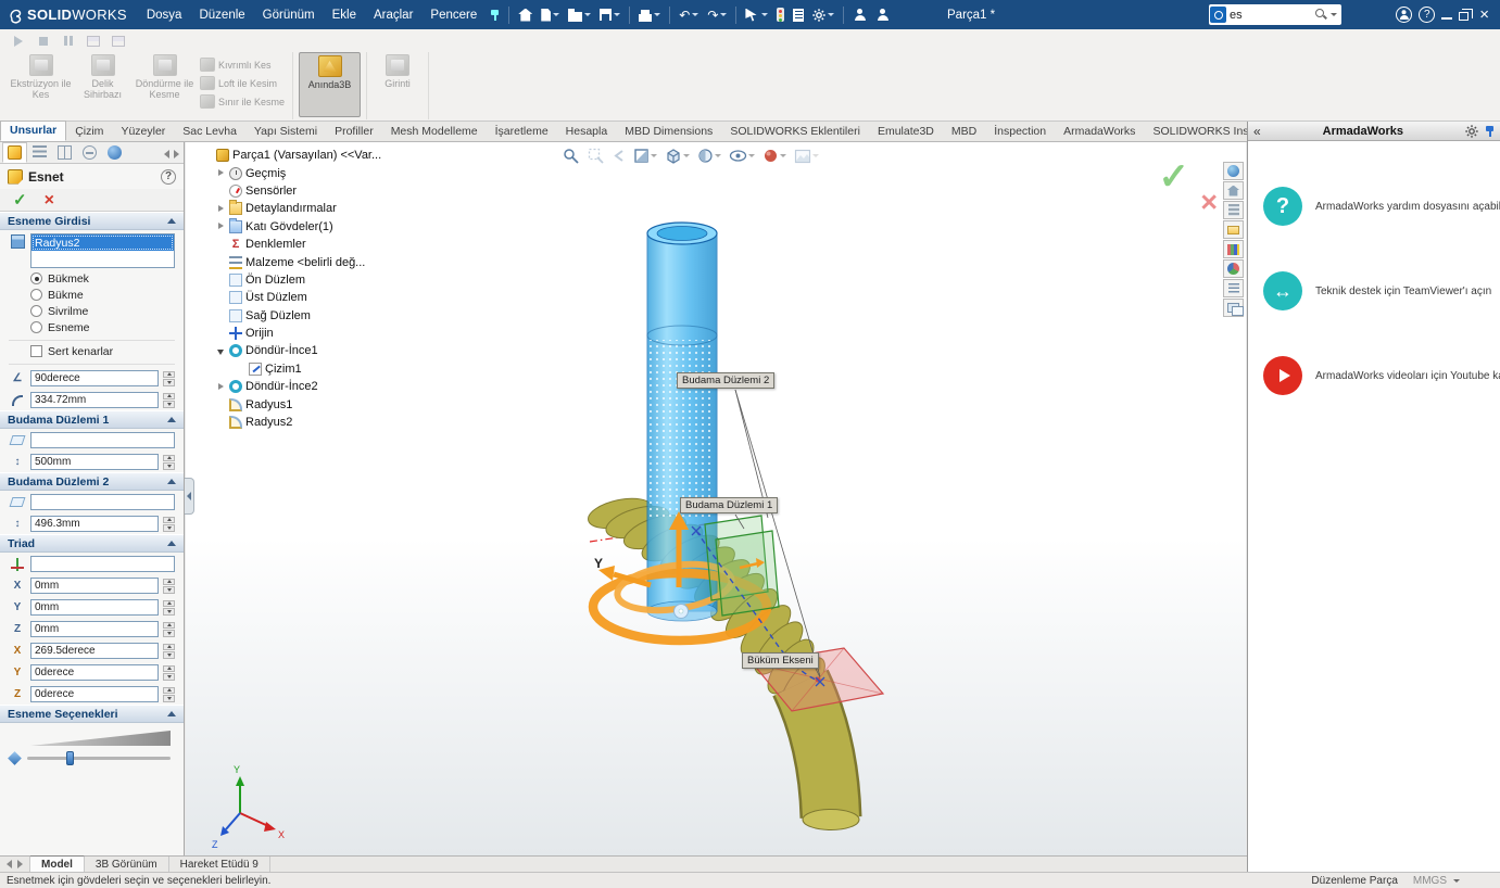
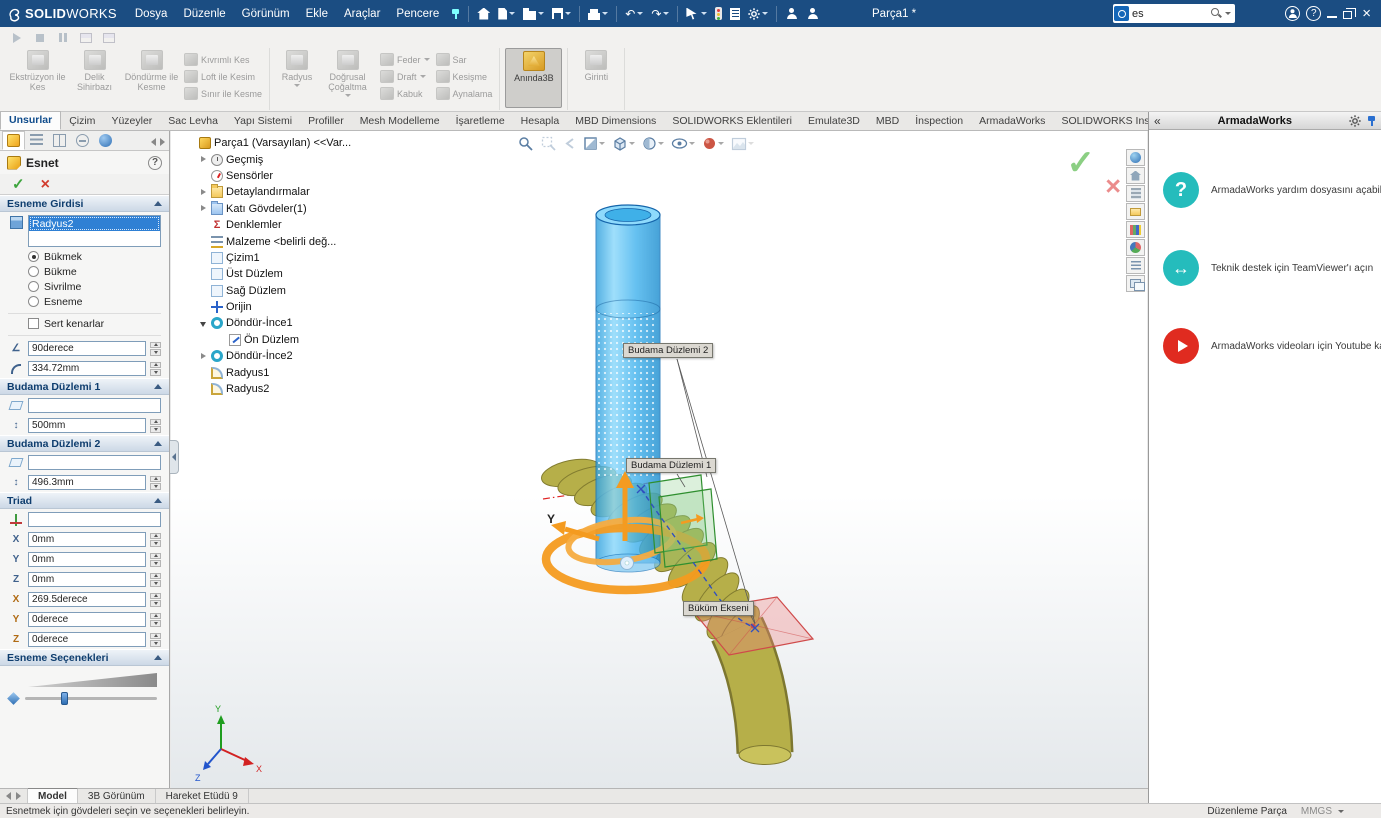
  SOLIDWORKS
  Dosya
  Düzenle
  Görünüm
  Ekle
  Araçlar
  Pencere
  ↶
  ↷
  Parça1 *
  es
  ?
  ×
  Ekstrüzyon ile Kes
  Delik Sihirbazı
  Döndürme ile Kesme
  Kıvrımlı Kes
  Loft ile Kesim
  Sınır ile Kesme
+ Radyus
+ Doğrusal Çoğaltma
+ Feder
+ Draft
+ Kabuk
+ Sar
+ Kesişme
+ Aynalama
  Anında3B
  Girinti
  Unsurlar
  Çizim
  Yüzeyler
  Sac Levha
  Yapı Sistemi
  Profiller
  Mesh Modelleme
  İşaretleme
  Hesapla
  MBD Dimensions
  SOLIDWORKS Eklentileri
  Emulate3D
  MBD
  İnspection
  ArmadaWorks
  Esnet
  ?
  ✓
  ×
  Esneme Girdisi
  Radyus2
  Bükmek
  Bükme
  Sivrilme
  Esneme
  Sert kenarlar
  ∠
  90derece
  334.72mm
  Budama Düzlemi 1
  ↕
  500mm
  Budama Düzlemi 2
  ↕
  496.3mm
  Triad
  X
  0mm
  Y
  0mm
  Z
  0mm
  X
  269.5derece
  Y
  0derece
  Z
  0derece
  Esneme Seçenekleri
  Y
  Y
  X
  Z
  Parça1 (Varsayılan) <<Var...
  Geçmiş
  Sensörler
  Detaylandırmalar
  Katı Gövdeler(1)
  Σ
  Denklemler
  Malzeme <belirli değ...
- Ön Düzlem
+ Çizim1
  Üst Düzlem
  Sağ Düzlem
  Orijin
  Döndür-İnce1
- Çizim1
+ Ön Düzlem
  Döndür-İnce2
  Radyus1
  Radyus2
  Budama Düzlemi 2
  Budama Düzlemi 1
  Büküm Ekseni
  ✓
  ×
  «
  ArmadaWorks
  ?
  ArmadaWorks yardım dosyasını açabi
  ↔
  Teknik destek için TeamViewer'ı açın
  ArmadaWorks videoları için Youtube k
  Model
  3B Görünüm
  Hareket Etüdü 9
  Esnetmek için gövdeleri seçin ve seçenekleri belirleyin.
  Düzenleme Parça
  MMGS
